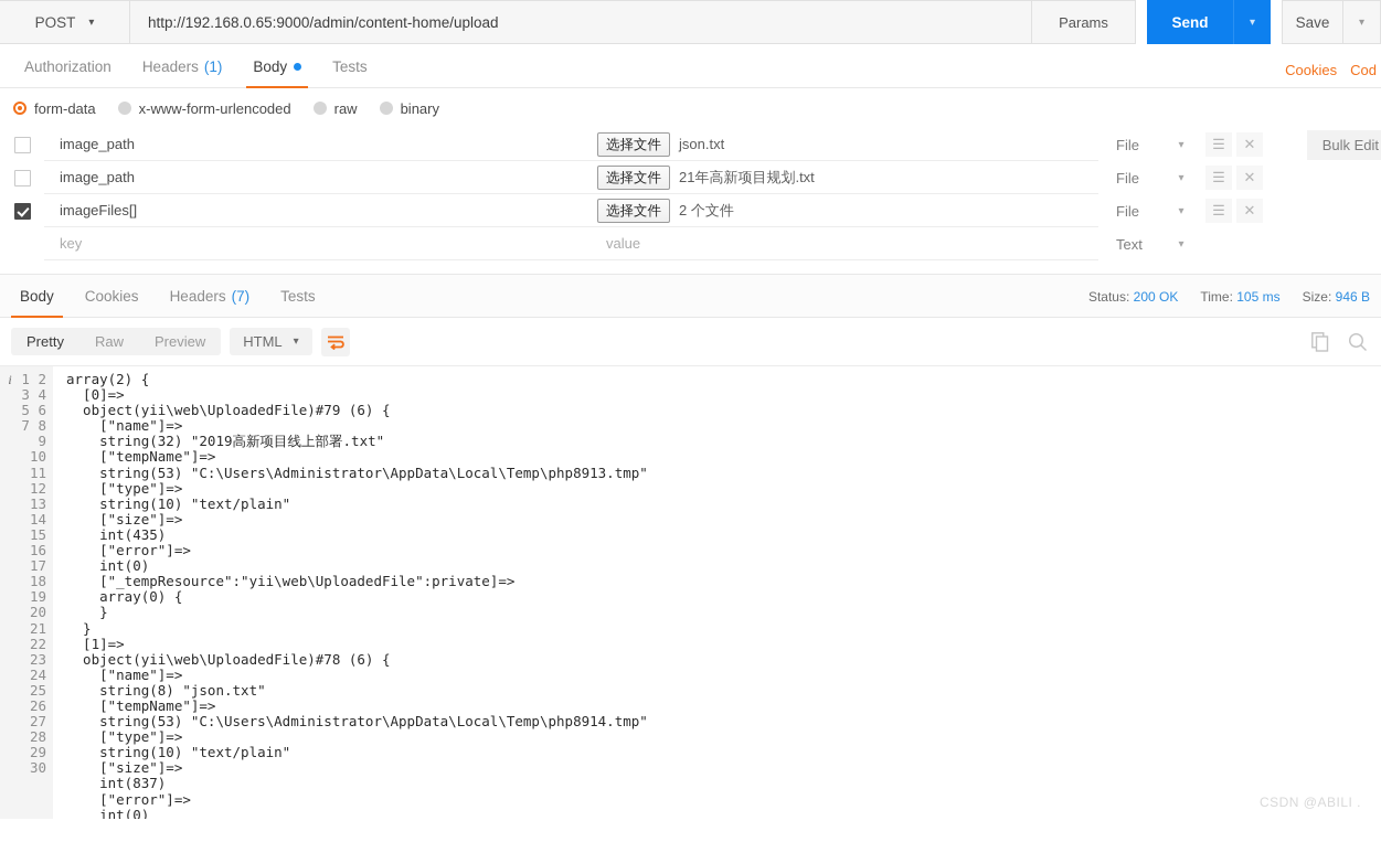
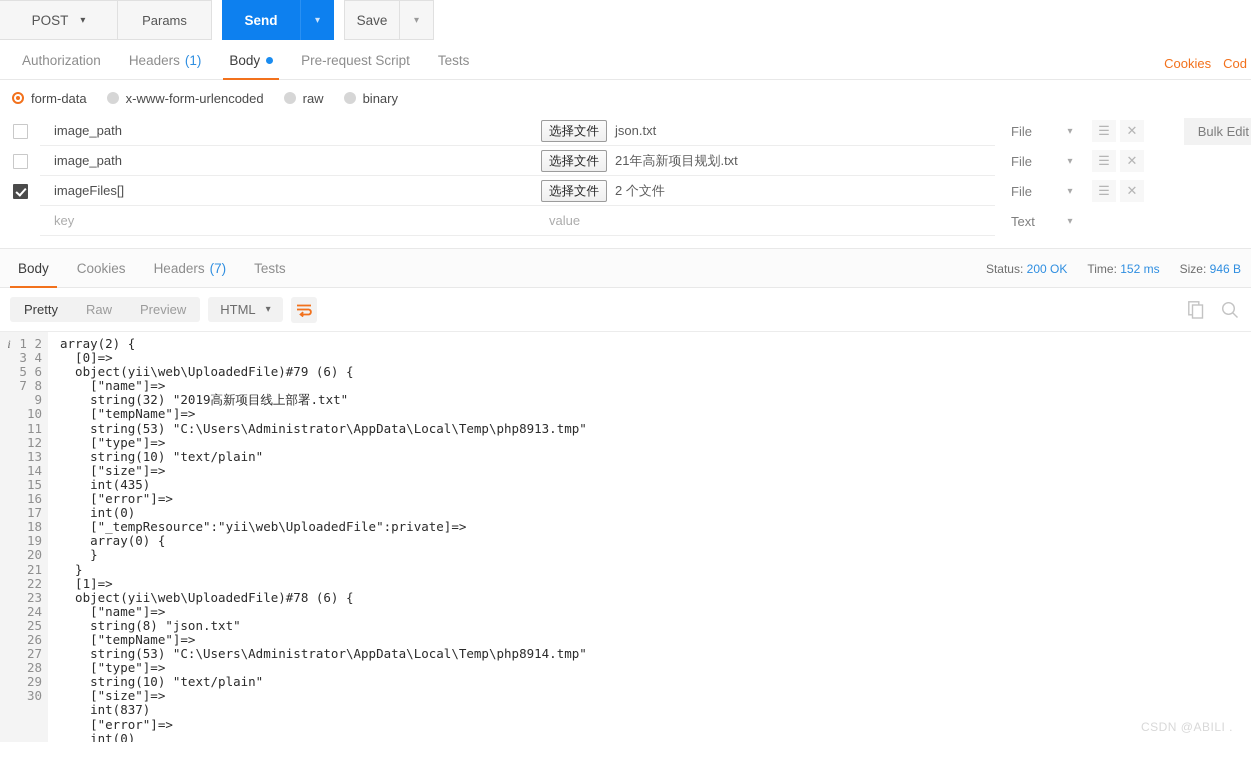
  POST
  ▾
- http://192.168.0.65:9000/admin/content-home/upload
  Params
  Send
  ▾
  Save
  ▾
  Authorization
  Headers
  (1)
  Body
+ Pre-request Script
  Tests
  Cookies
  Cod
  form-data
  x-www-form-urlencoded
  raw
  binary
  image_path
  选择文件
  json.txt
  File
  ▾
  ☰
  ✕
  Bulk Edit
  image_path
  选择文件
  21年高新项目规划.txt
  File
  ▾
  ☰
  ✕
  imageFiles[]
  选择文件
  2 个文件
  File
  ▾
  ☰
  ✕
  key
  value
  Text
  ▾
  Body
  Cookies
  Headers
  (7)
  Tests
  Status: 200 OK
- Time: 105 ms
+ Time: 152 ms
  Size: 946 B
  Pretty
  Raw
  Preview
  HTML
  ▾
  i
  1 2 3 4 5 6 7 8 9 10 11 12 13 14 15 16 17 18 19 20 21 22 23 24 25 26 27 28 29 30
  array(2) {
  [0]=>
  object(yii\web\UploadedFile)#79 (6) {
  ["name"]=>
  string(32) "2019高新项目线上部署.txt"
  ["tempName"]=>
  string(53) "C:\Users\Administrator\AppData\Local\Temp\php8913.tmp"
  ["type"]=>
  string(10) "text/plain"
  ["size"]=>
  int(435)
  ["error"]=>
  int(0)
  ["_tempResource":"yii\web\UploadedFile":private]=>
  array(0) {
  }
  }
  [1]=>
  object(yii\web\UploadedFile)#78 (6) {
  ["name"]=>
  string(8) "json.txt"
  ["tempName"]=>
  string(53) "C:\Users\Administrator\AppData\Local\Temp\php8914.tmp"
  ["type"]=>
  string(10) "text/plain"
  ["size"]=>
  int(837)
  ["error"]=>
  int(0)
  CSDN @ABILI .
